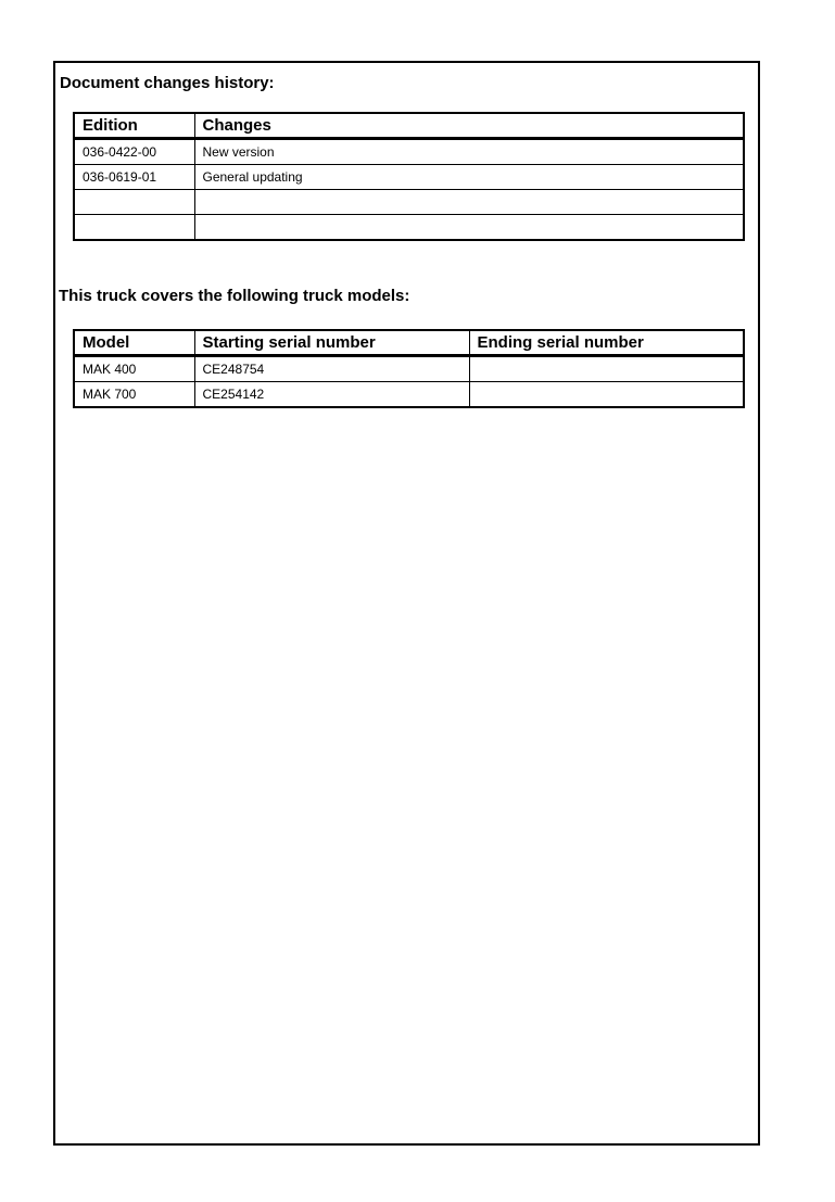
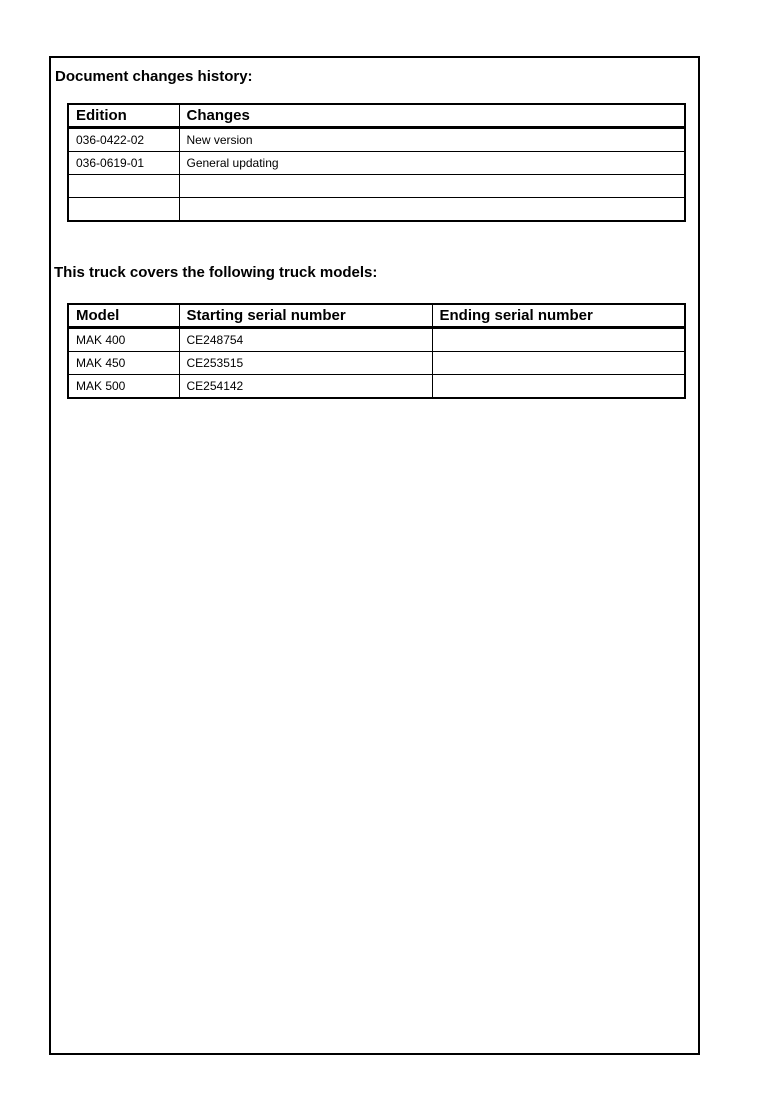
  Document changes history:
  Edition	Changes
- 036-0422-00	New version
+ 036-0422-02	New version
  036-0619-01	General updating
  This truck covers the following truck models:
  Model	Starting serial number	Ending serial number
  MAK 400	CE248754
+ MAK 450	CE253515
- MAK 700	CE254142
+ MAK 500	CE254142
